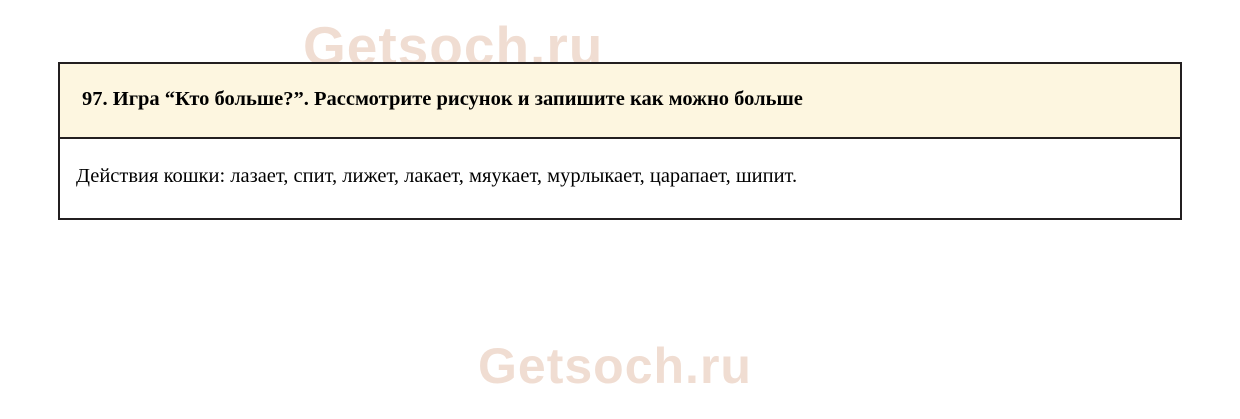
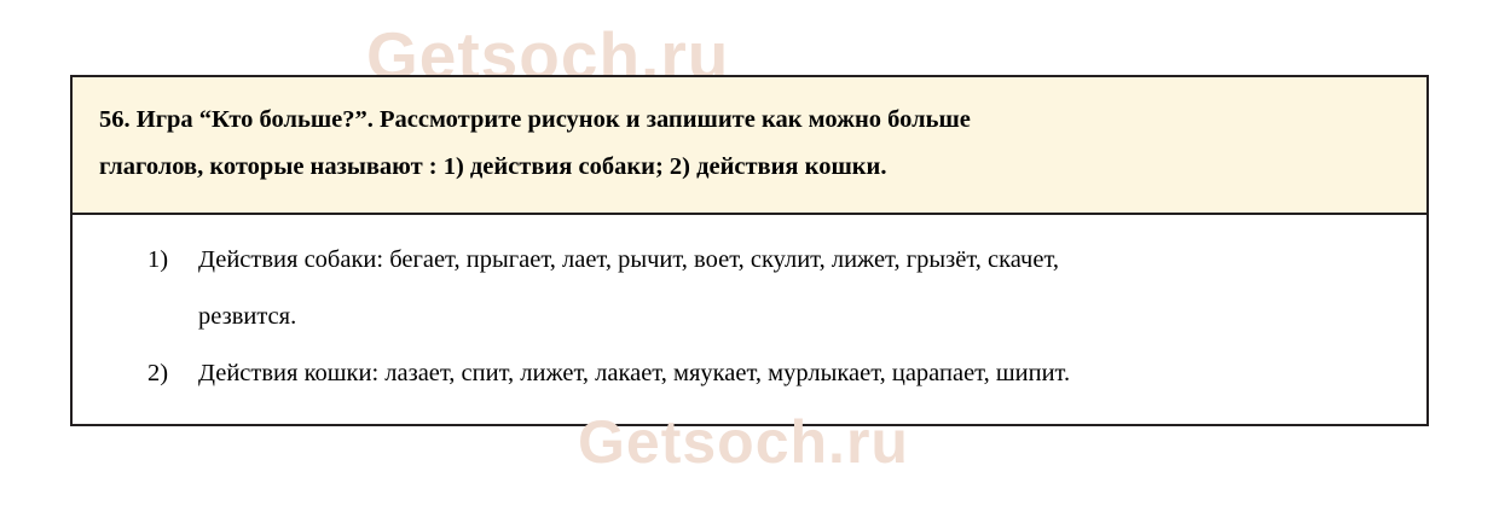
  Getsoch.ru
- 97. Игра “Кто больше?”. Рассмотрите рисунок и запишите как можно больше
+ 56. Игра “Кто больше?”. Рассмотрите рисунок и запишите как можно больше
+ глаголов, которые называют : 1) действия собаки; 2) действия кошки.
+ 1)
+ Действия собаки: бегает, прыгает, лает, рычит, воет, скулит, лижет, грызёт, скачет,
+ резвится.
+ 2)
  Действия кошки: лазает, спит, лижет, лакает, мяукает, мурлыкает, царапает, шипит.
  Getsoch.ru
